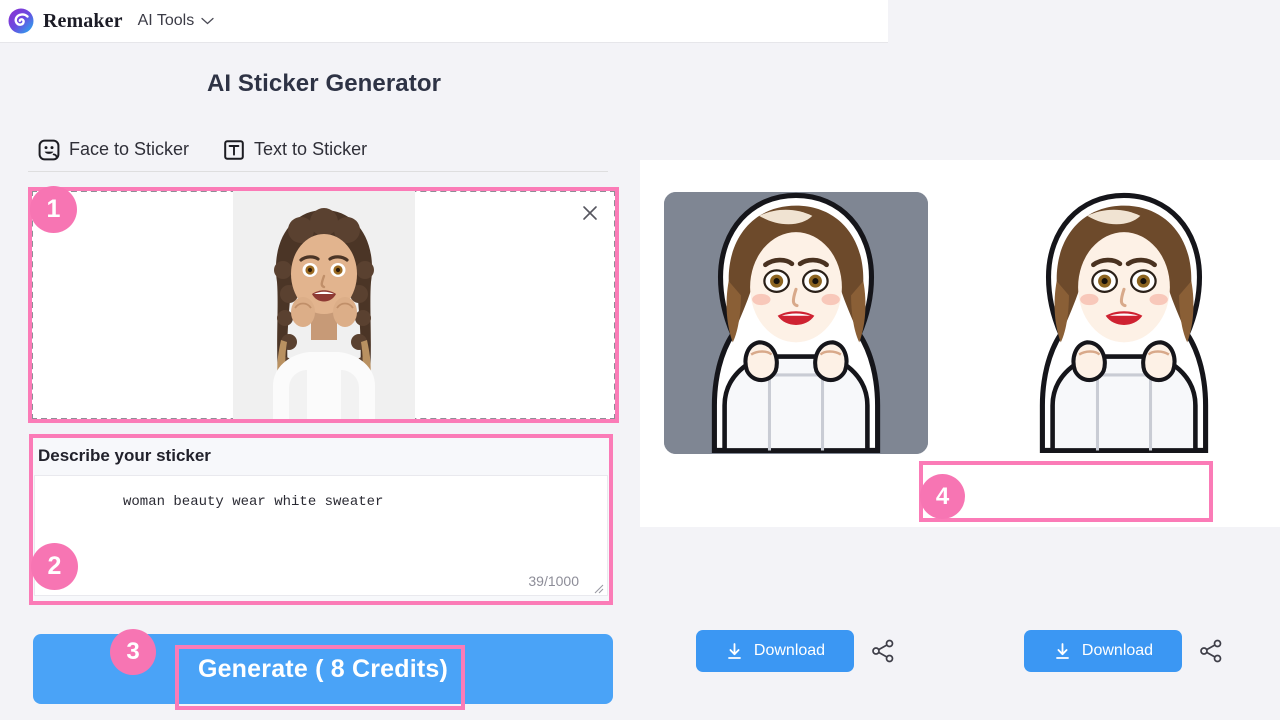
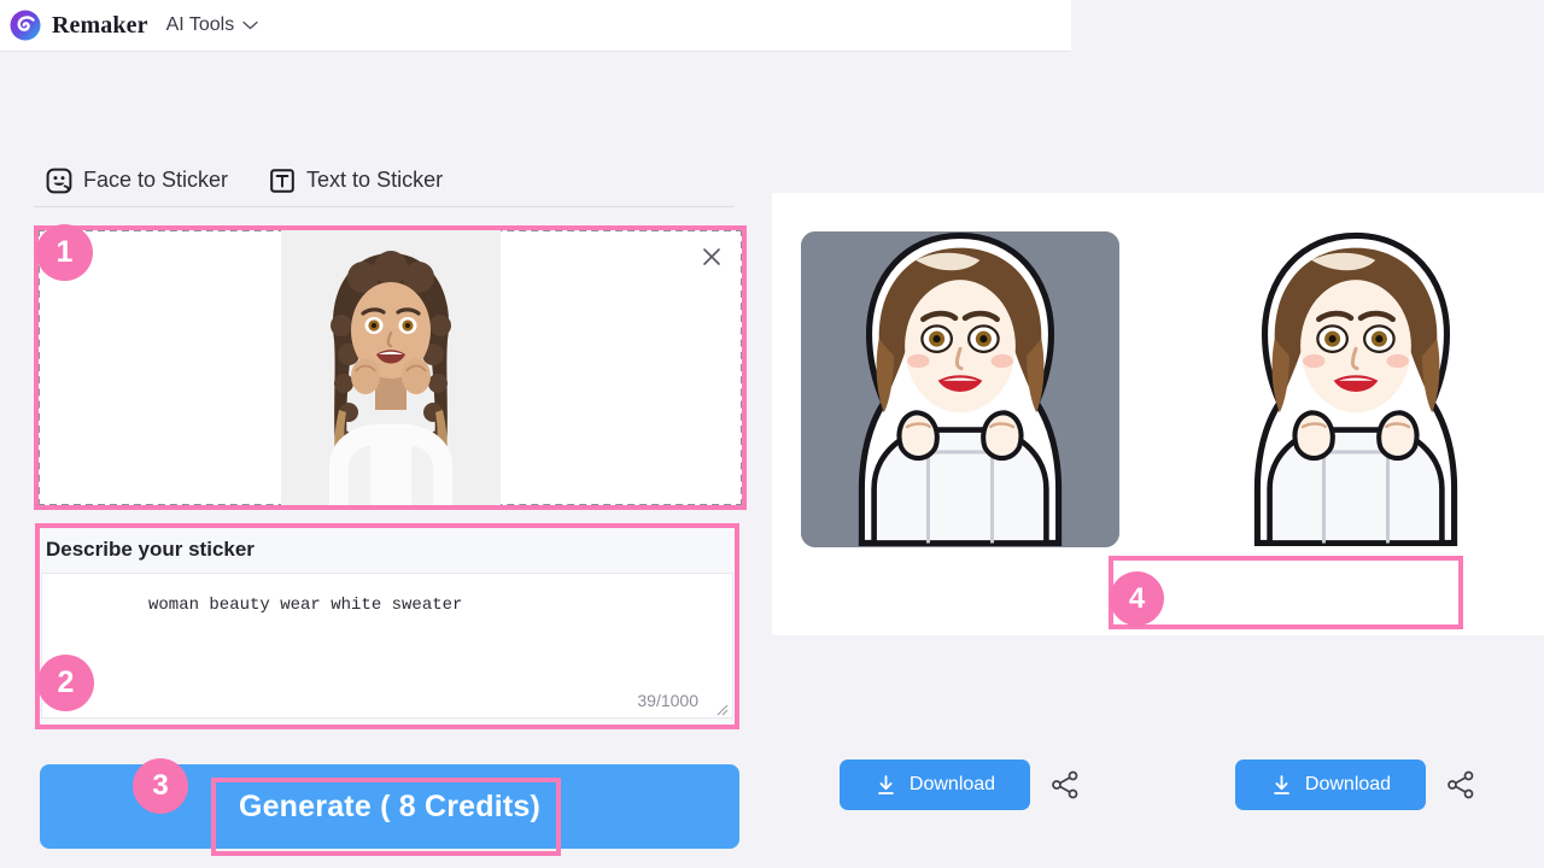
  Remaker
  AI Tools
- AI Sticker Generator
  Face to Sticker
  Text to Sticker
  1
  Describe your sticker
  woman beauty wear white sweater
  39/1000
  2
  Generate ( 8 Credits)
  3
  Download
  Download
  4
